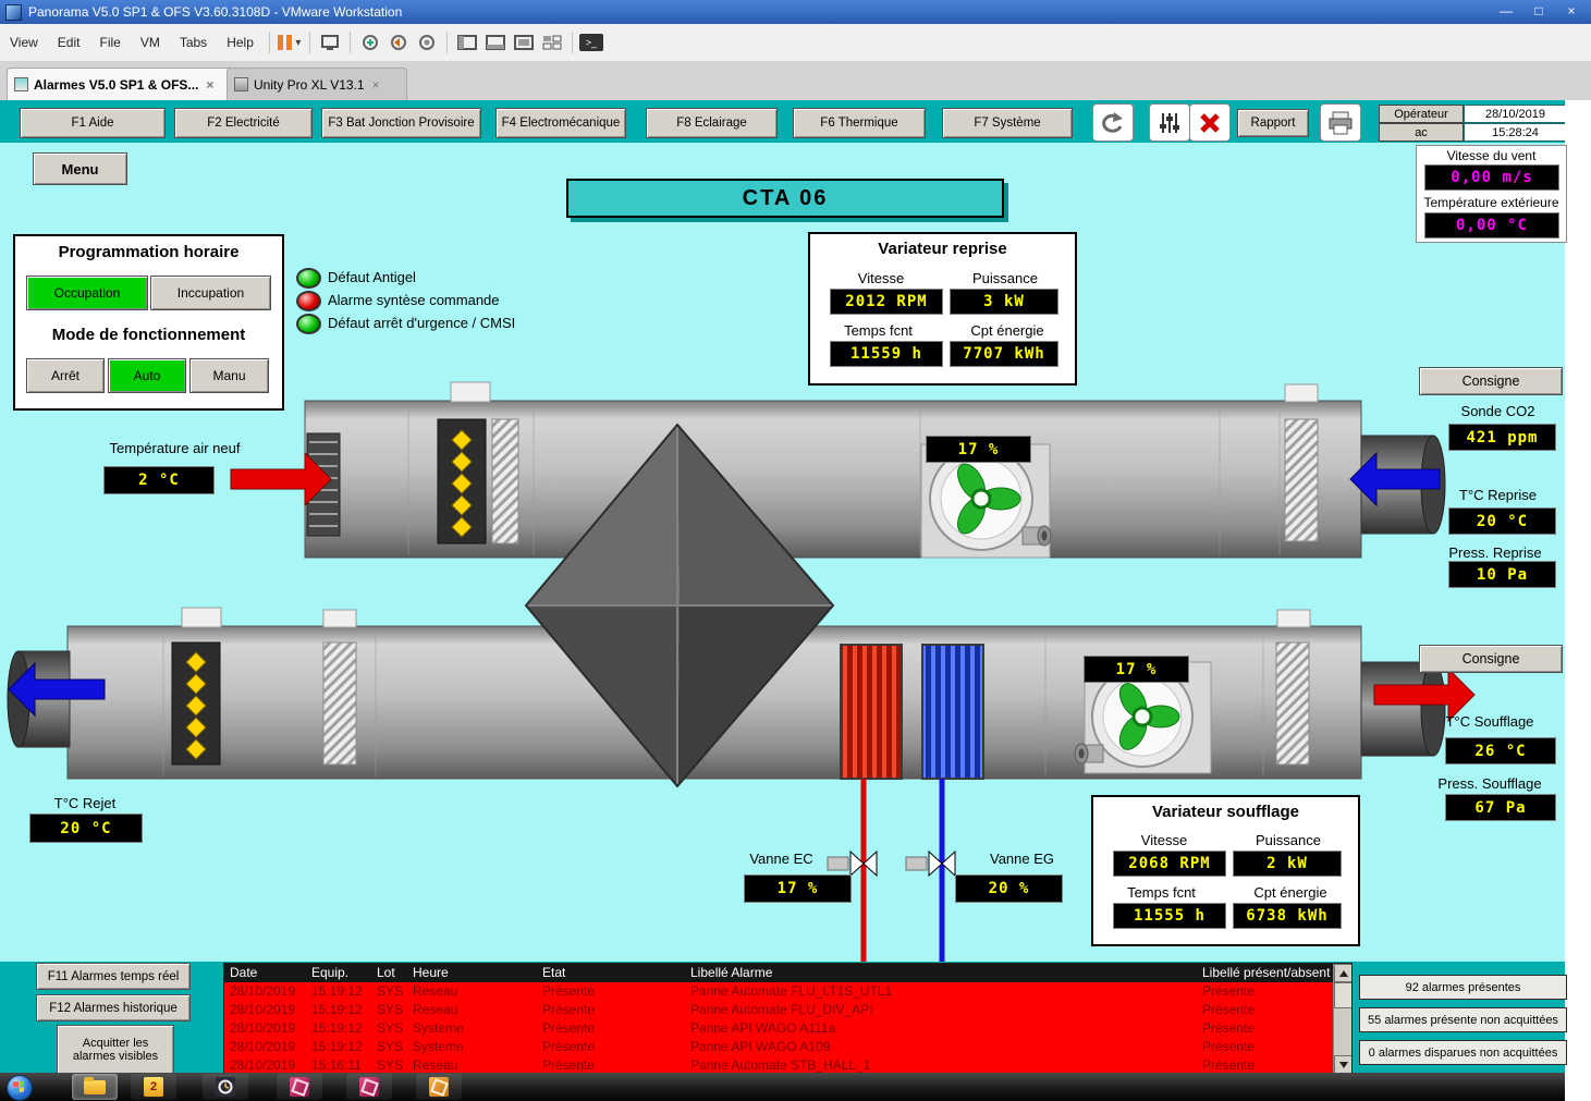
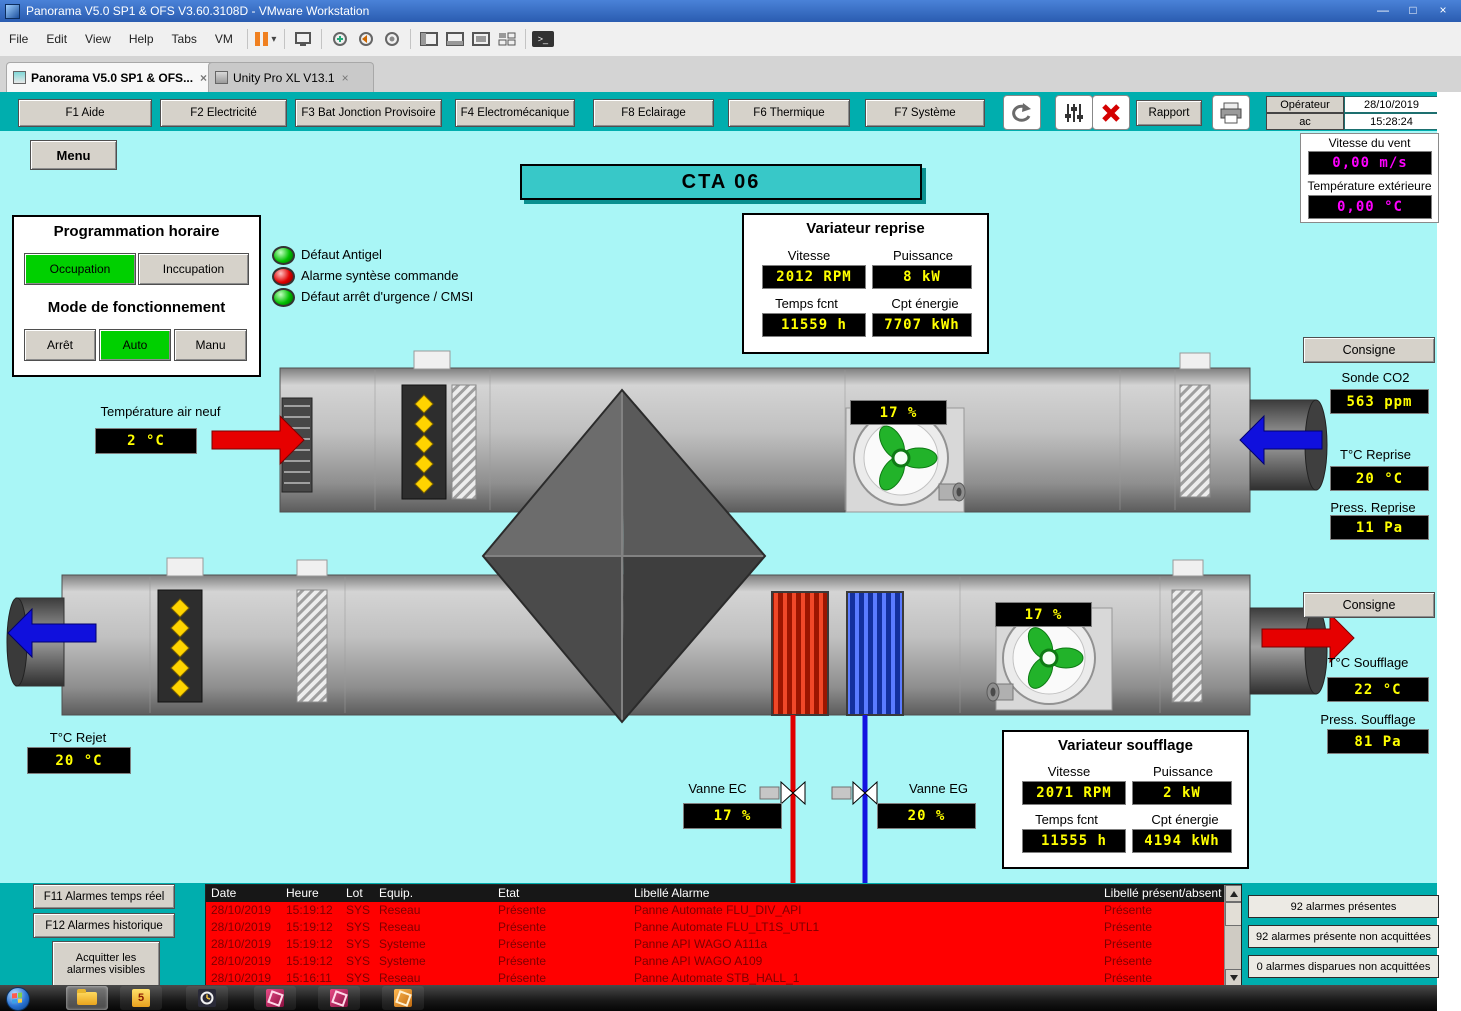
  Panorama V5.0 SP1 & OFS V3.60.3108D - VMware Workstation
  —
  □
  ×
- View
+ File
  Edit
- File
+ View
- VM
+ Help
  Tabs
- Help
+ VM
  ▾
  >_
- Alarmes V5.0 SP1 & OFS...
+ Panorama V5.0 SP1 & OFS...
  ×
  Unity Pro XL V13.1
  ×
  F1 Aide
  F2 Electricité
  F3 Bat Jonction Provisoire
  F4 Electromécanique
  F8 Eclairage
  F6 Thermique
  F7 Système
  Rapport
  Opérateur
  28/10/2019
  ac
  15:28:24
  Menu
  CTA 06
  Vitesse du vent
  0,00 m/s
  Température extérieure
  0,00 °C
  Programmation horaire
  Occupation
  Inccupation
  Mode de fonctionnement
  Arrêt
  Auto
  Manu
  Défaut Antigel
  Alarme syntèse commande
  Défaut arrêt d'urgence / CMSI
  Variateur reprise
  Vitesse
  Puissance
  2012 RPM
- 3 kW
+ 8 kW
  Temps fcnt
  Cpt énergie
  11559 h
  7707 kWh
  Variateur soufflage
  Vitesse
  Puissance
- 2068 RPM
+ 2071 RPM
  2 kW
  Temps fcnt
  Cpt énergie
  11555 h
- 6738 kWh
+ 4194 kWh
  Température air neuf
  2 °C
  17 %
  17 %
  T°C Rejet
  20 °C
  Vanne EC
  17 %
  Vanne EG
  20 %
  Consigne
  Sonde CO2
- 421 ppm
+ 563 ppm
  T°C Reprise
  20 °C
  Press. Reprise
- 10 Pa
+ 11 Pa
  Consigne
  T°C Soufflage
- 26 °C
+ 22 °C
  Press. Soufflage
- 67 Pa
+ 81 Pa
  F11 Alarmes temps réel
  F12 Alarmes historique
  Acquitter les alarmes visibles
  Date
- Equip.
+ Heure
  Lot
- Heure
+ Equip.
  Etat
  Libellé Alarme
  Libellé présent/absent
  28/10/2019
  15:19:12
  SYS
  Reseau
  Présente
- Panne Automate FLU_LT1S_UTL1
+ Panne Automate FLU_DIV_API
  Présente
  28/10/2019
  15:19:12
  SYS
  Reseau
  Présente
- Panne Automate FLU_DIV_API
+ Panne Automate FLU_LT1S_UTL1
  Présente
  28/10/2019
  15:19:12
  SYS
  Systeme
  Présente
  Panne API WAGO A111a
  Présente
  28/10/2019
  15:19:12
  SYS
  Systeme
  Présente
  Panne API WAGO A109
  Présente
  28/10/2019
  15:16:11
  SYS
  Reseau
  Présente
  Panne Automate STB_HALL_1
  Présente
  92 alarmes présentes
- 55 alarmes présente non acquittées
+ 92 alarmes présente non acquittées
  0 alarmes disparues non acquittées
- 2
+ 5
